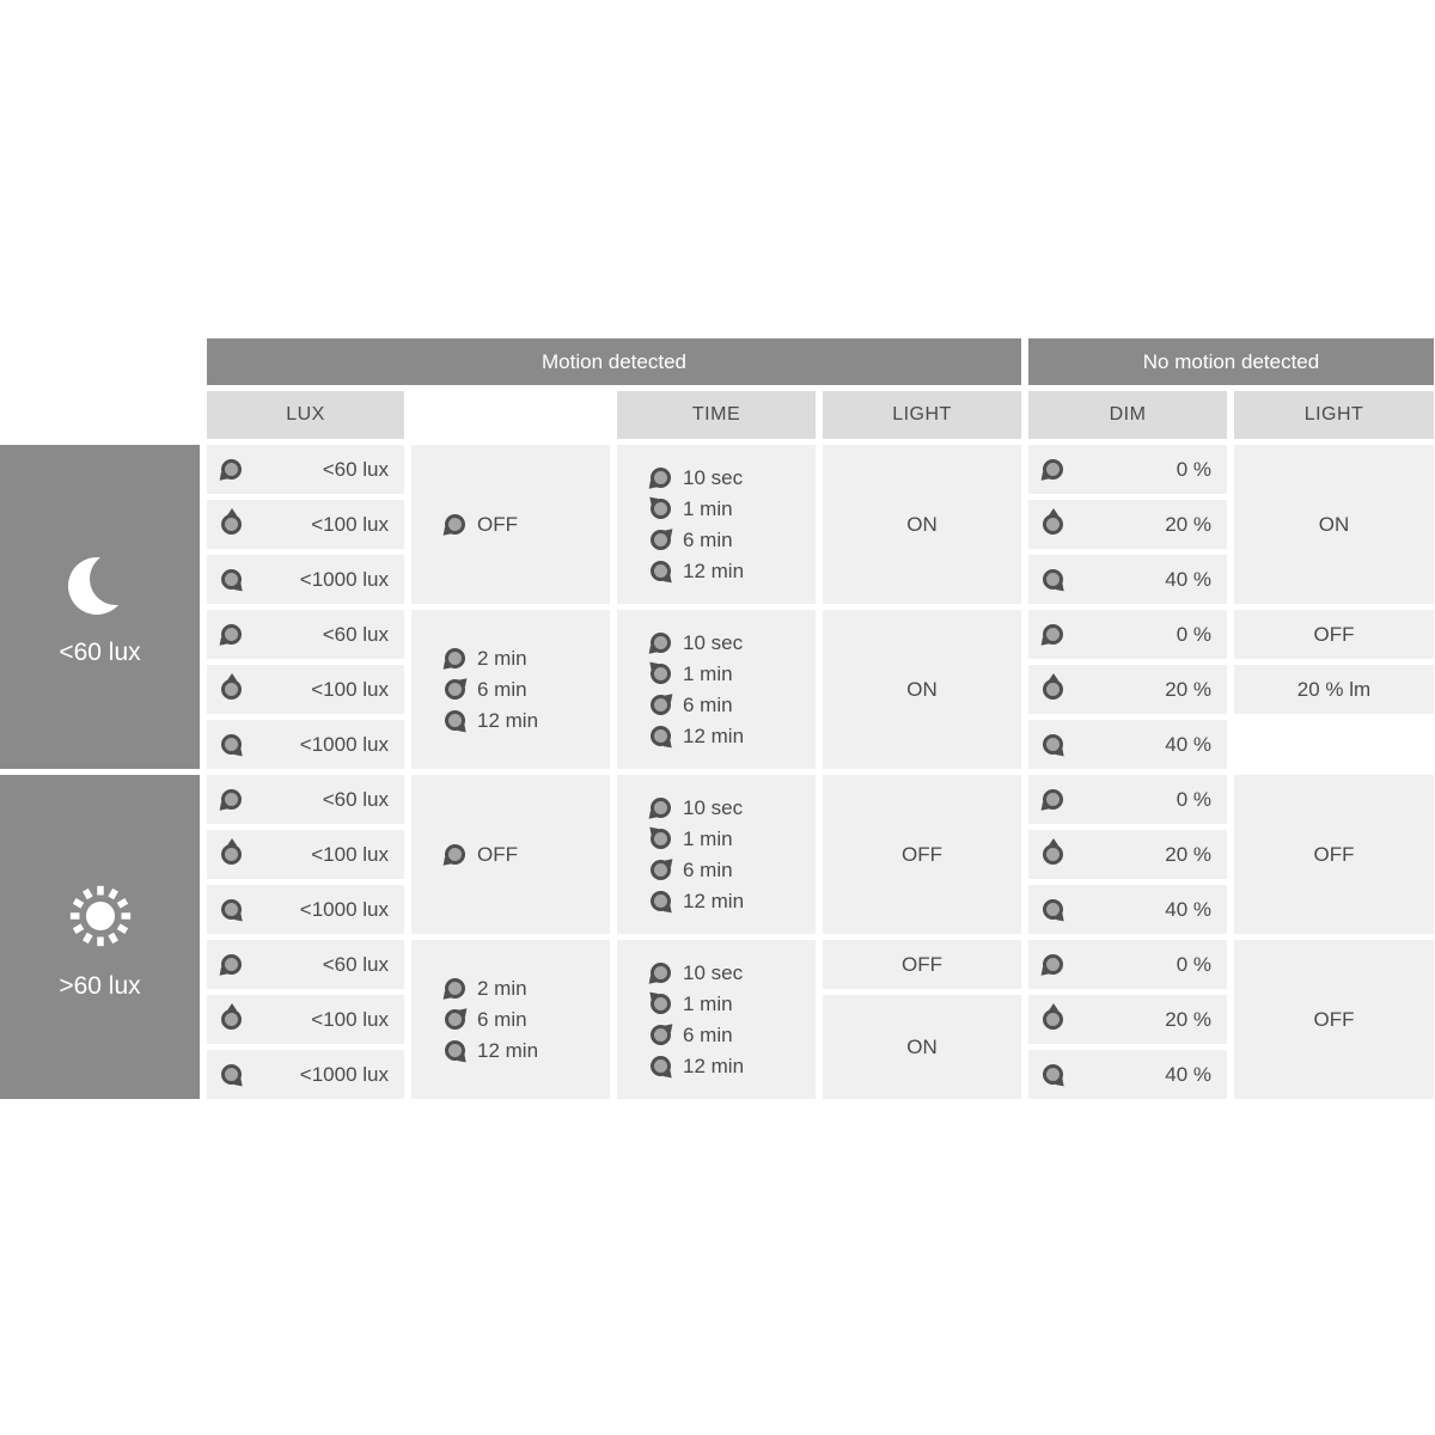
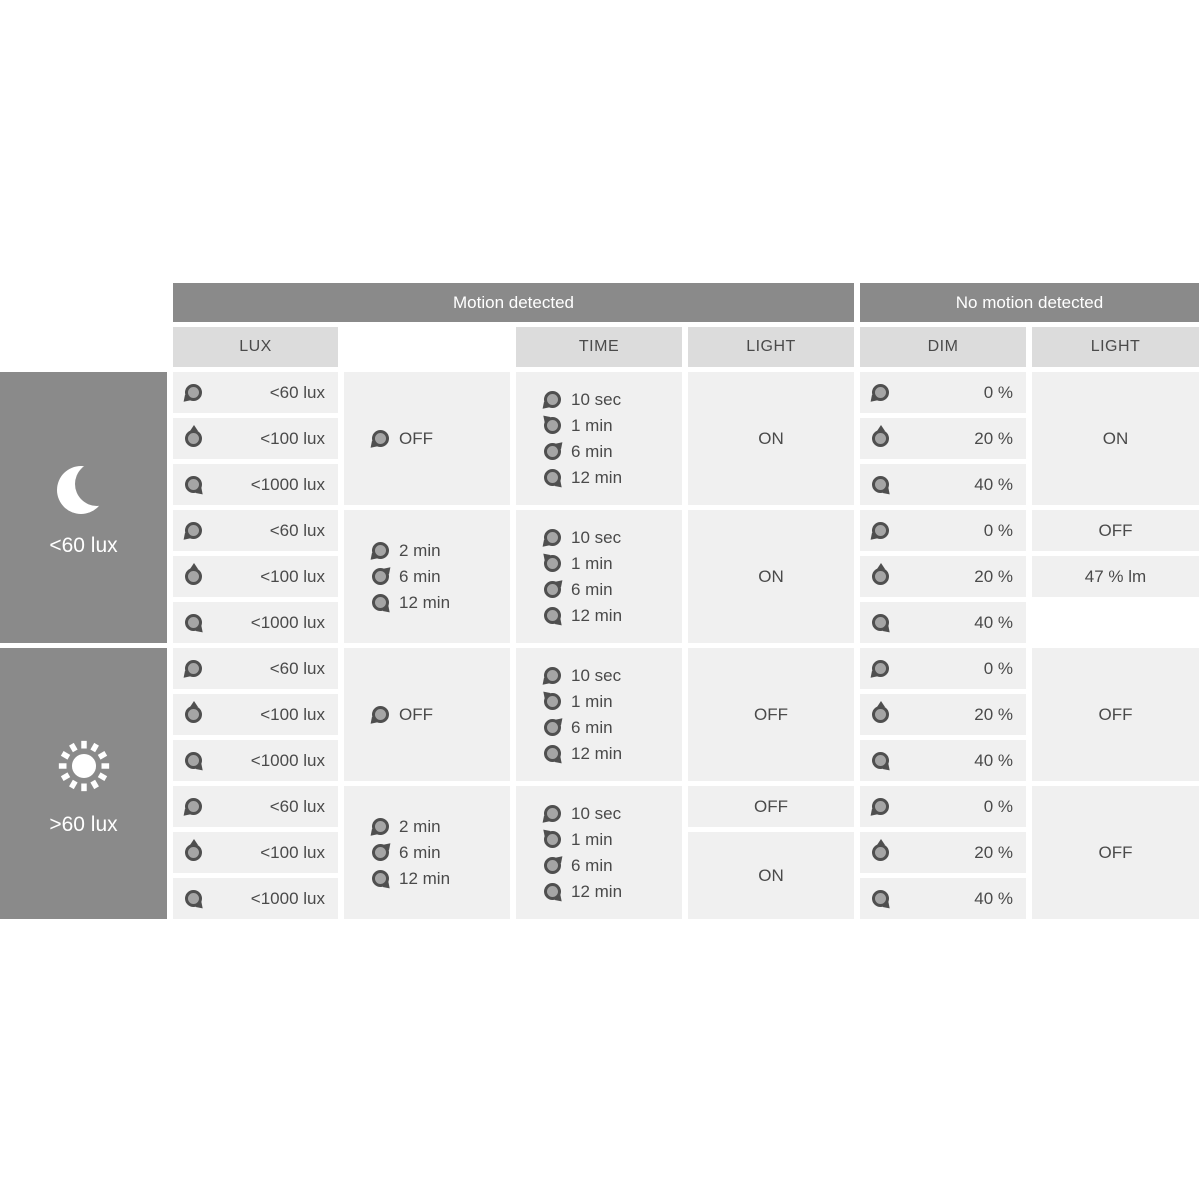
  Motion detected
  No motion detected
  LUX
  TIME
  LIGHT
  DIM
  LIGHT
  <60 lux
  >60 lux
  <60 lux
  <100 lux
  <1000 lux
  OFF
  10 sec
  1 min
  6 min
  12 min
  ON
  0 %
  20 %
  40 %
  ON
  <60 lux
  <100 lux
  <1000 lux
  2 min
  6 min
  12 min
  10 sec
  1 min
  6 min
  12 min
  ON
  0 %
  20 %
  40 %
  OFF
- 20 % lm
+ 47 % lm
  <60 lux
  <100 lux
  <1000 lux
  OFF
  10 sec
  1 min
  6 min
  12 min
  OFF
  0 %
  20 %
  40 %
  OFF
  <60 lux
  <100 lux
  <1000 lux
  2 min
  6 min
  12 min
  10 sec
  1 min
  6 min
  12 min
  OFF
  ON
  0 %
  20 %
  40 %
  OFF
